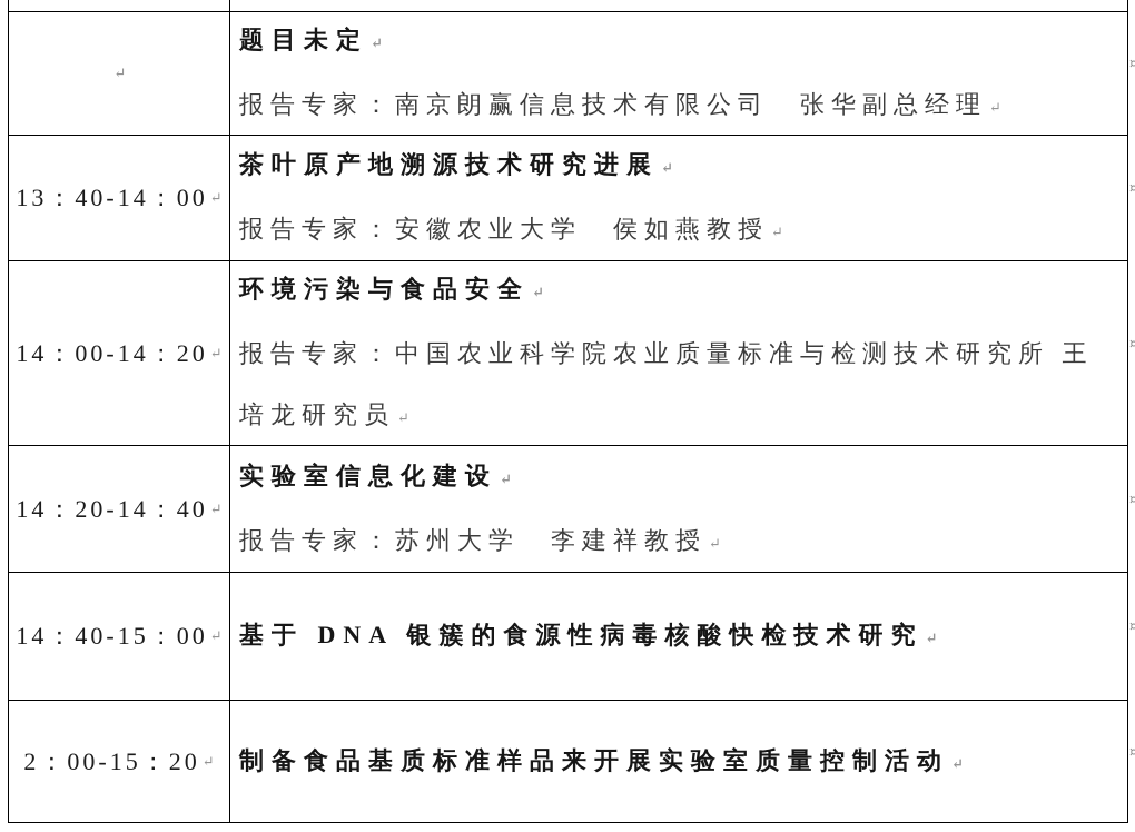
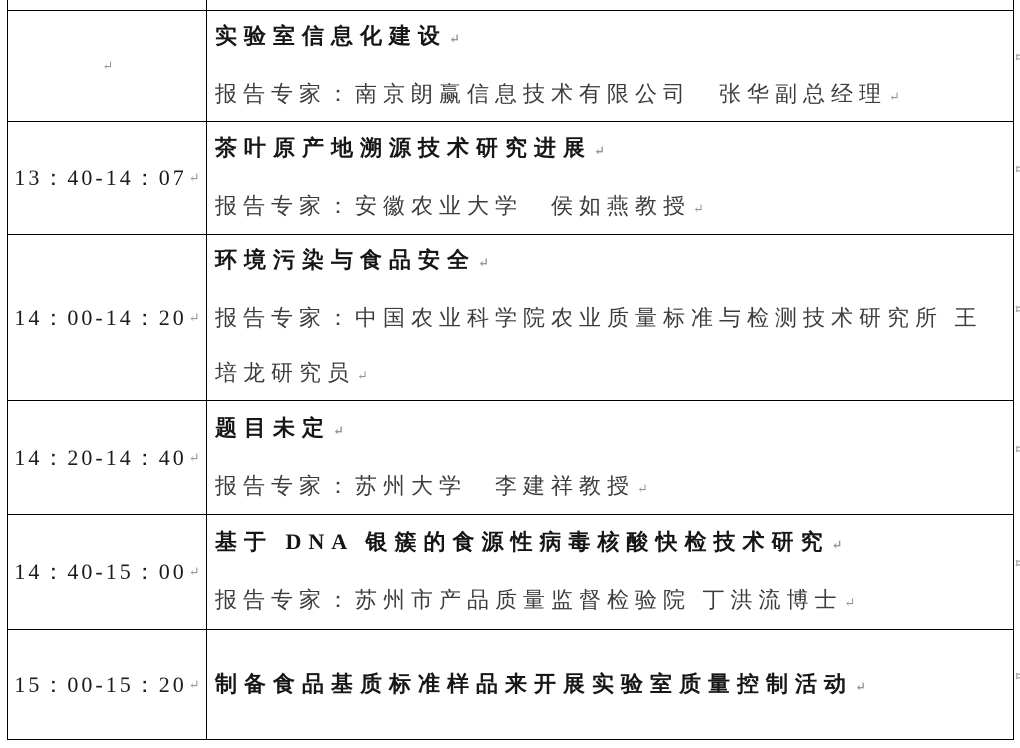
  ↵
- 题目未定 ↵
+ 实验室信息化建设 ↵
  报告专家：南京朗赢信息技术有限公司 张华副总经理 ↵
- 13：40-14：00
+ 13：40-14：07
  ↵
  茶叶原产地溯源技术研究进展 ↵
  报告专家：安徽农业大学 侯如燕教授 ↵
  14：00-14：20
  ↵
  环境污染与食品安全 ↵
  报告专家：中国农业科学院农业质量标准与检测技术研究所 王培龙研究员 ↵
  14：20-14：40
  ↵
- 实验室信息化建设 ↵
+ 题目未定 ↵
  报告专家：苏州大学 李建祥教授 ↵
  14：40-15：00
  ↵
  基于 DNA 银簇的食源性病毒核酸快检技术研究 ↵
+ 报告专家：苏州市产品质量监督检验院 丁洪流博士 ↵
- 2：00-15：20
+ 15：00-15：20
  ↵
  制备食品基质标准样品来开展实验室质量控制活动 ↵
  ¤
  ¤
  ¤
  ¤
  ¤
  ¤
